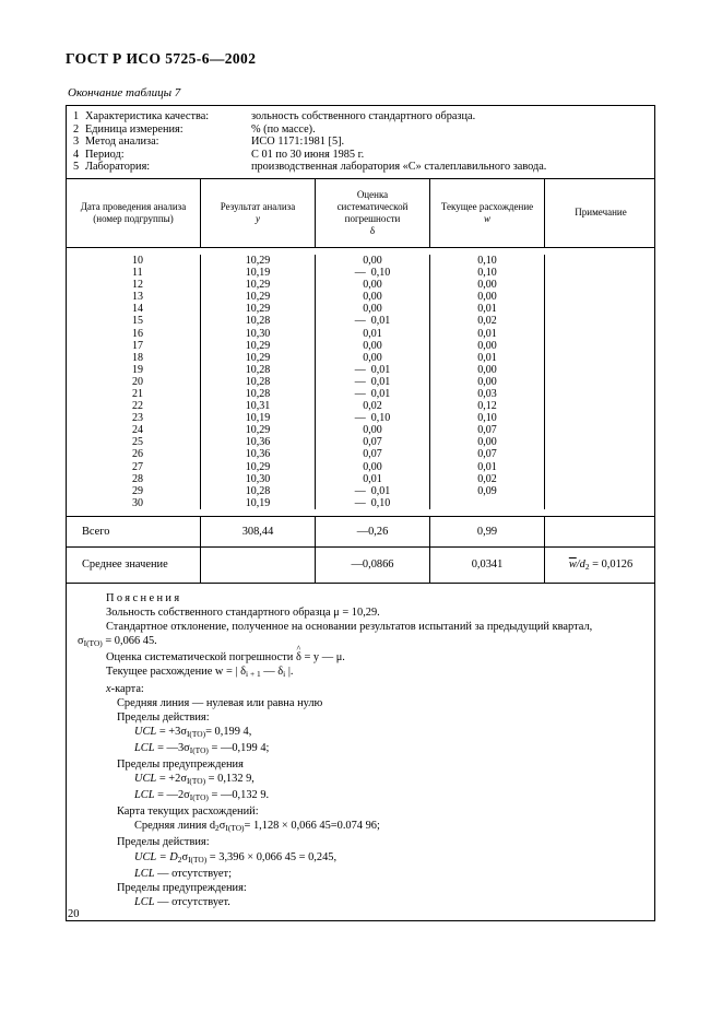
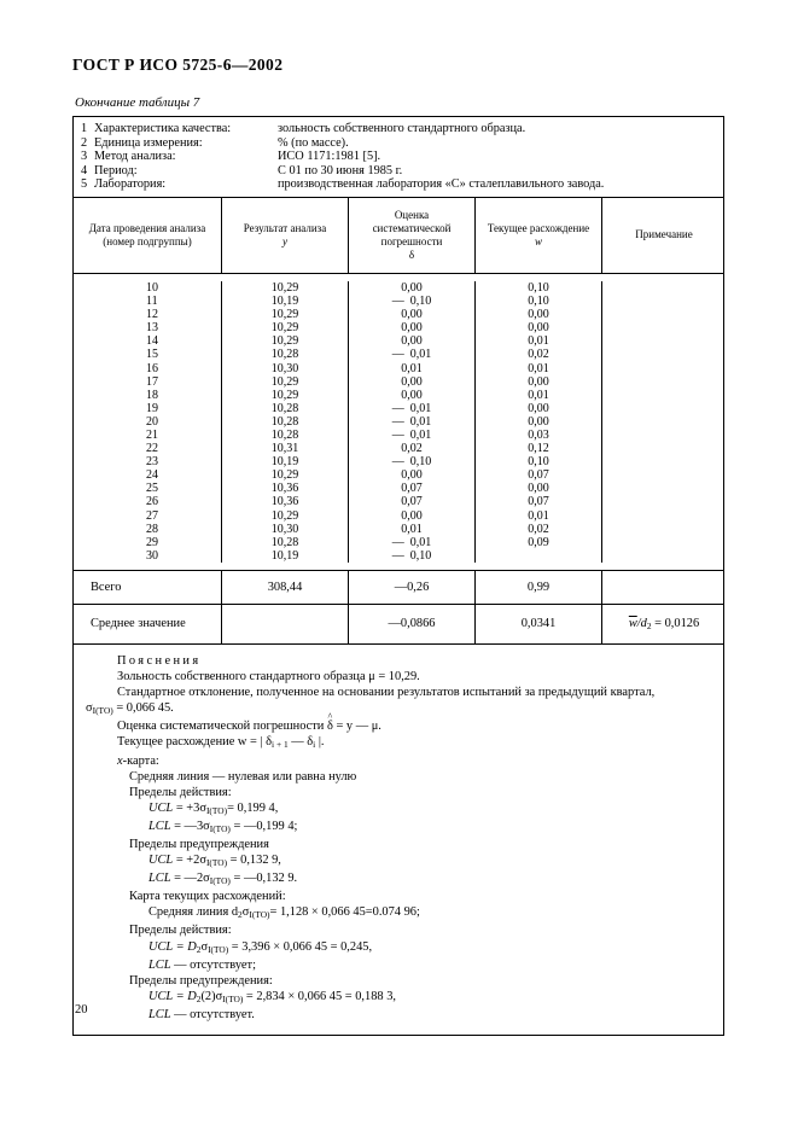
  ГОСТ Р ИСО 5725-6—2002
  Окончание таблицы 7
  1
  Характеристика качества:
  зольность собственного стандартного образца.
  2
  Единица измерения:
  % (по массе).
  3
  Метод анализа:
  ИСО 1171:1981 [5].
  4
  Период:
  С 01 по 30 июня 1985 г.
  5
  Лаборатория:
  производственная лаборатория «С» сталеплавильного завода.
  Дата проведения анализа
  (номер подгруппы)
  Результат анализа
  y
  Оценка
  систематической
  погрешности
  δ
  Текущее расхождение
  w
  Примечание
  10
  11
  12
  13
  14
  15
  16
  17
  18
  19
  20
  21
  22
  23
  24
  25
  26
  27
  28
  29
  30
  10,29
  10,19
  10,29
  10,29
  10,29
  10,28
  10,30
  10,29
  10,29
  10,28
  10,28
  10,28
  10,31
  10,19
  10,29
  10,36
  10,36
  10,29
  10,30
  10,28
  10,19
  0,00
  — 0,10
  0,00
  0,00
  0,00
  — 0,01
  0,01
  0,00
  0,00
  — 0,01
  — 0,01
  — 0,01
  0,02
  — 0,10
  0,00
  0,07
  0,07
  0,00
  0,01
  — 0,01
  — 0,10
  0,10
  0,10
  0,00
  0,00
  0,01
  0,02
  0,01
  0,00
  0,01
  0,00
  0,00
  0,03
  0,12
  0,10
  0,07
  0,00
  0,07
  0,01
  0,02
  0,09
  Всего
  308,44
  —0,26
  0,99
  Среднее значение
  —0,0866
  0,0341
  w/d2 = 0,0126
  Пояснения
  Зольность собственного стандартного образца μ = 10,29.
  Стандартное отклонение, полученное на основании результатов испытаний за предыдущий квартал,
  σI(ТО) = 0,066 45.
  Оценка систематической погрешности
  ^
  δ = y — μ.
  Текущее расхождение w = | δi + 1 — δi |.
  x-карта:
  Средняя линия — нулевая или равна нулю
  Пределы действия:
  UCL = +3σI(ТО)= 0,199 4,
  LCL = —3σI(ТО) = —0,199 4;
  Пределы предупреждения
  UCL = +2σI(ТО) = 0,132 9,
  LCL = —2σI(ТО) = —0,132 9.
  Карта текущих расхождений:
  Средняя линия d2σI(ТО)= 1,128 × 0,066 45=0.074 96;
  Пределы действия:
  UCL = D2σI(ТО) = 3,396 × 0,066 45 = 0,245,
  LCL — отсутствует;
  Пределы предупреждения:
+ UCL = D2(2)σI(ТО) = 2,834 × 0,066 45 = 0,188 3,
  LCL — отсутствует.
  20
